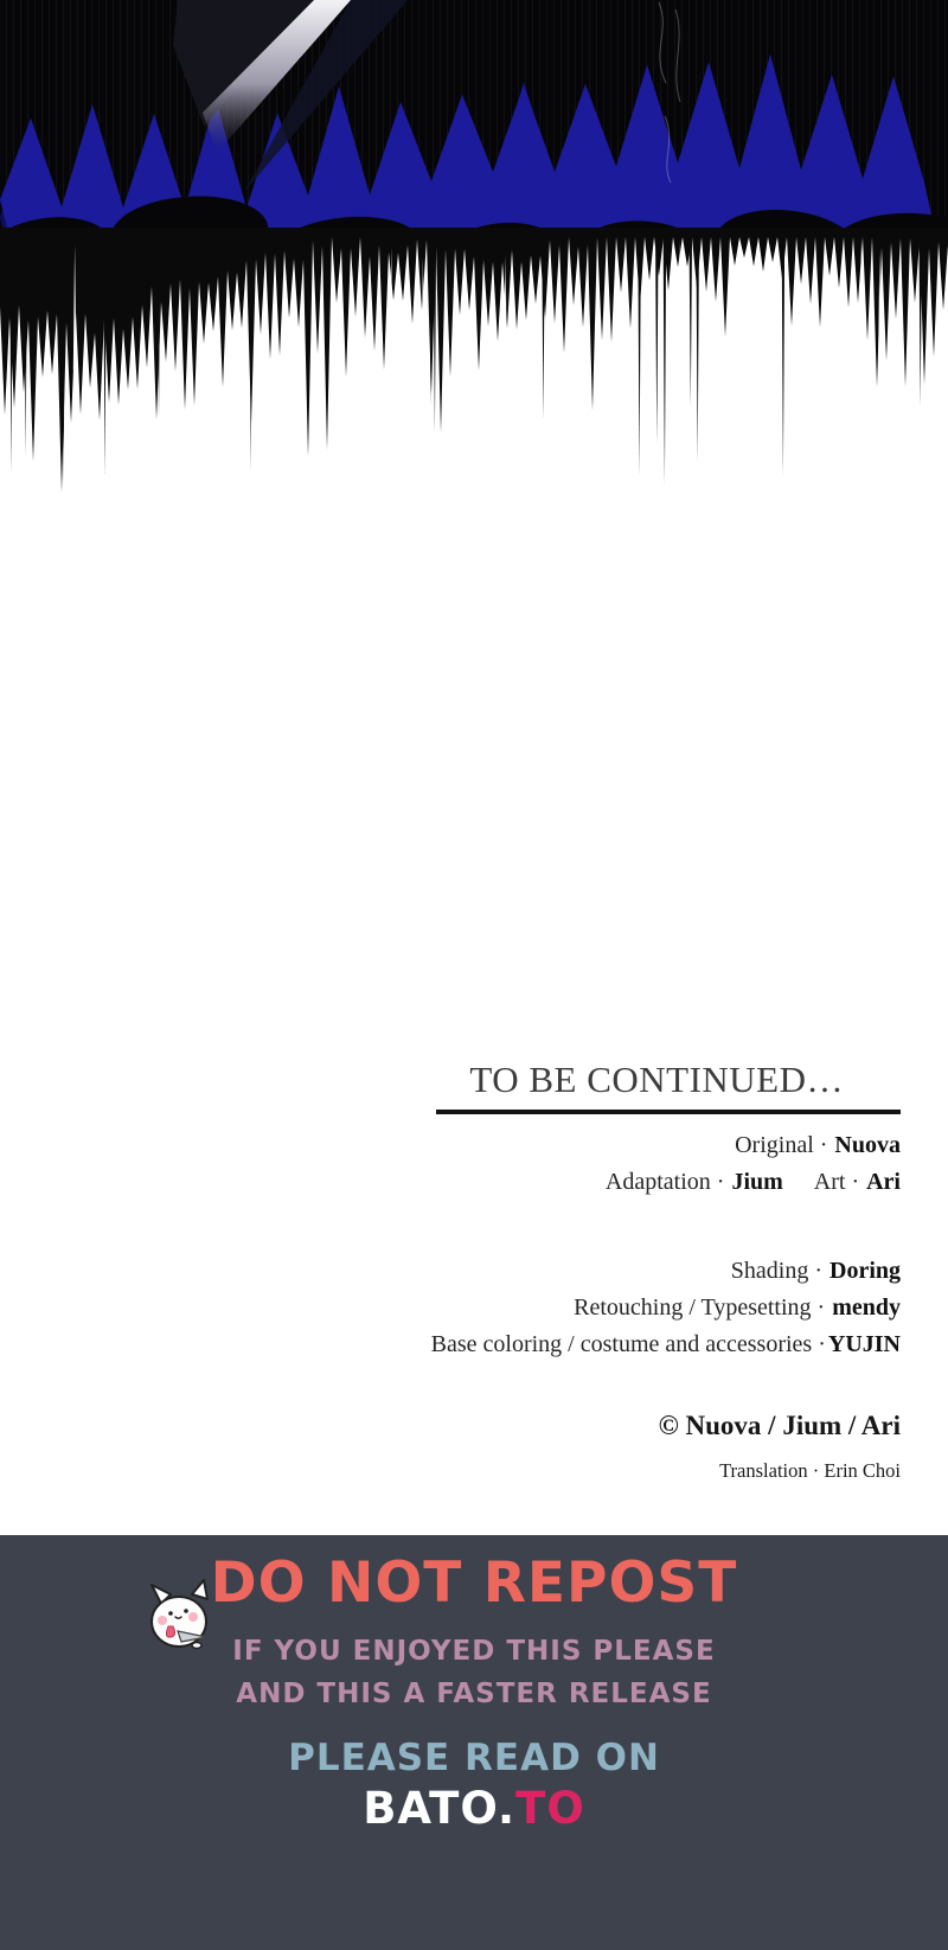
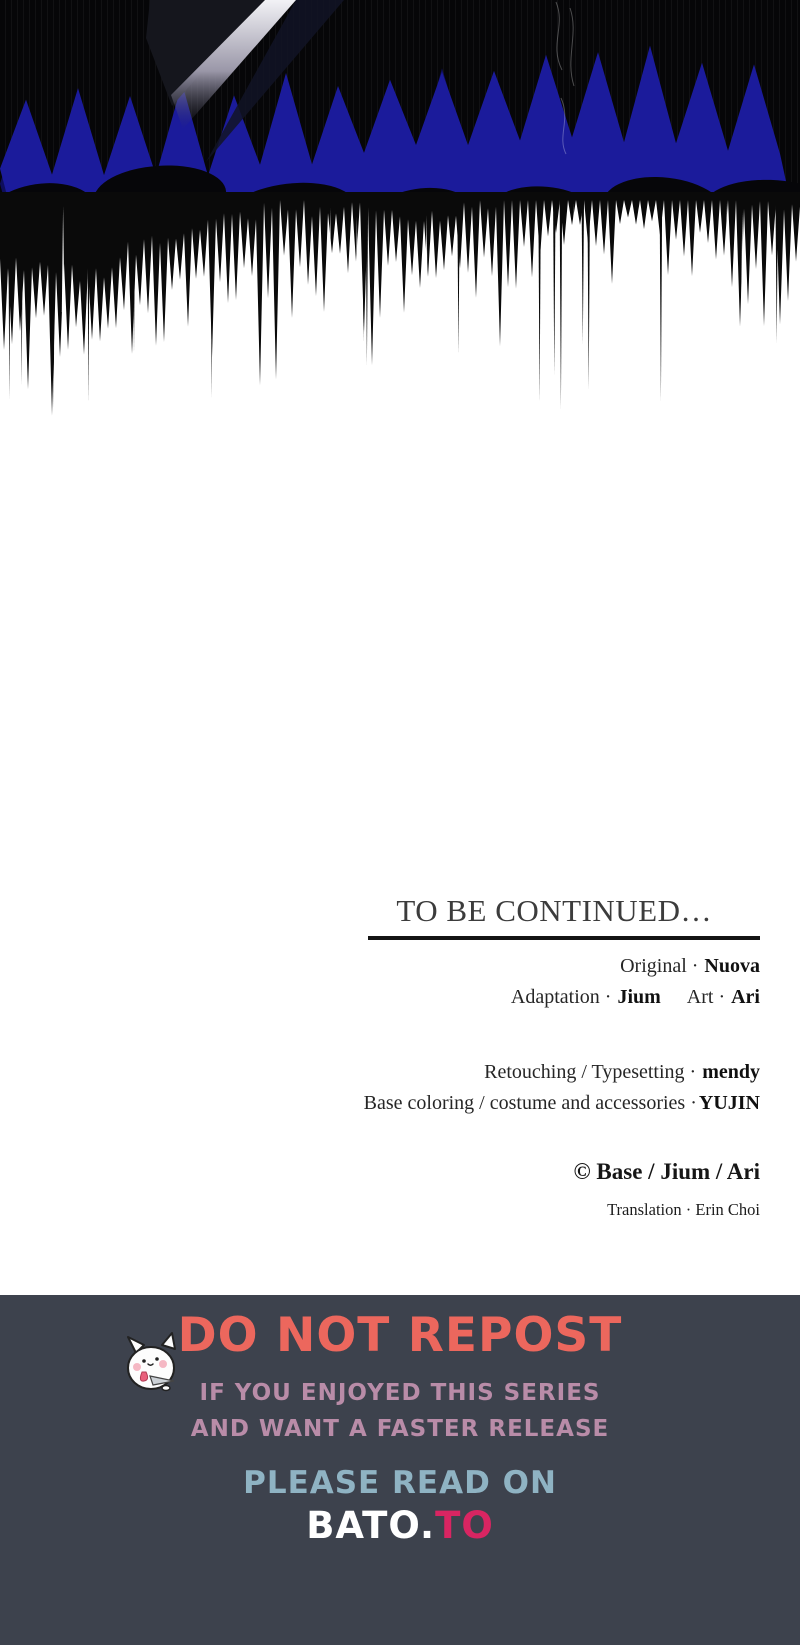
  TO BE CONTINUED…
  Original · Nuova
  Adaptation · Jium Art · Ari
- Shading · Doring
  Retouching / Typesetting · mendy
  Base coloring / costume and accessories ·YUJIN
- © Nuova / Jium / Ari
+ © Base / Jium / Ari
  Translation · Erin Choi
  DO NOT REPOST
- IF YOU ENJOYED THIS PLEASE
+ IF YOU ENJOYED THIS SERIES
- AND THIS A FASTER RELEASE
+ AND WANT A FASTER RELEASE
  PLEASE READ ON
  BATO.TO
